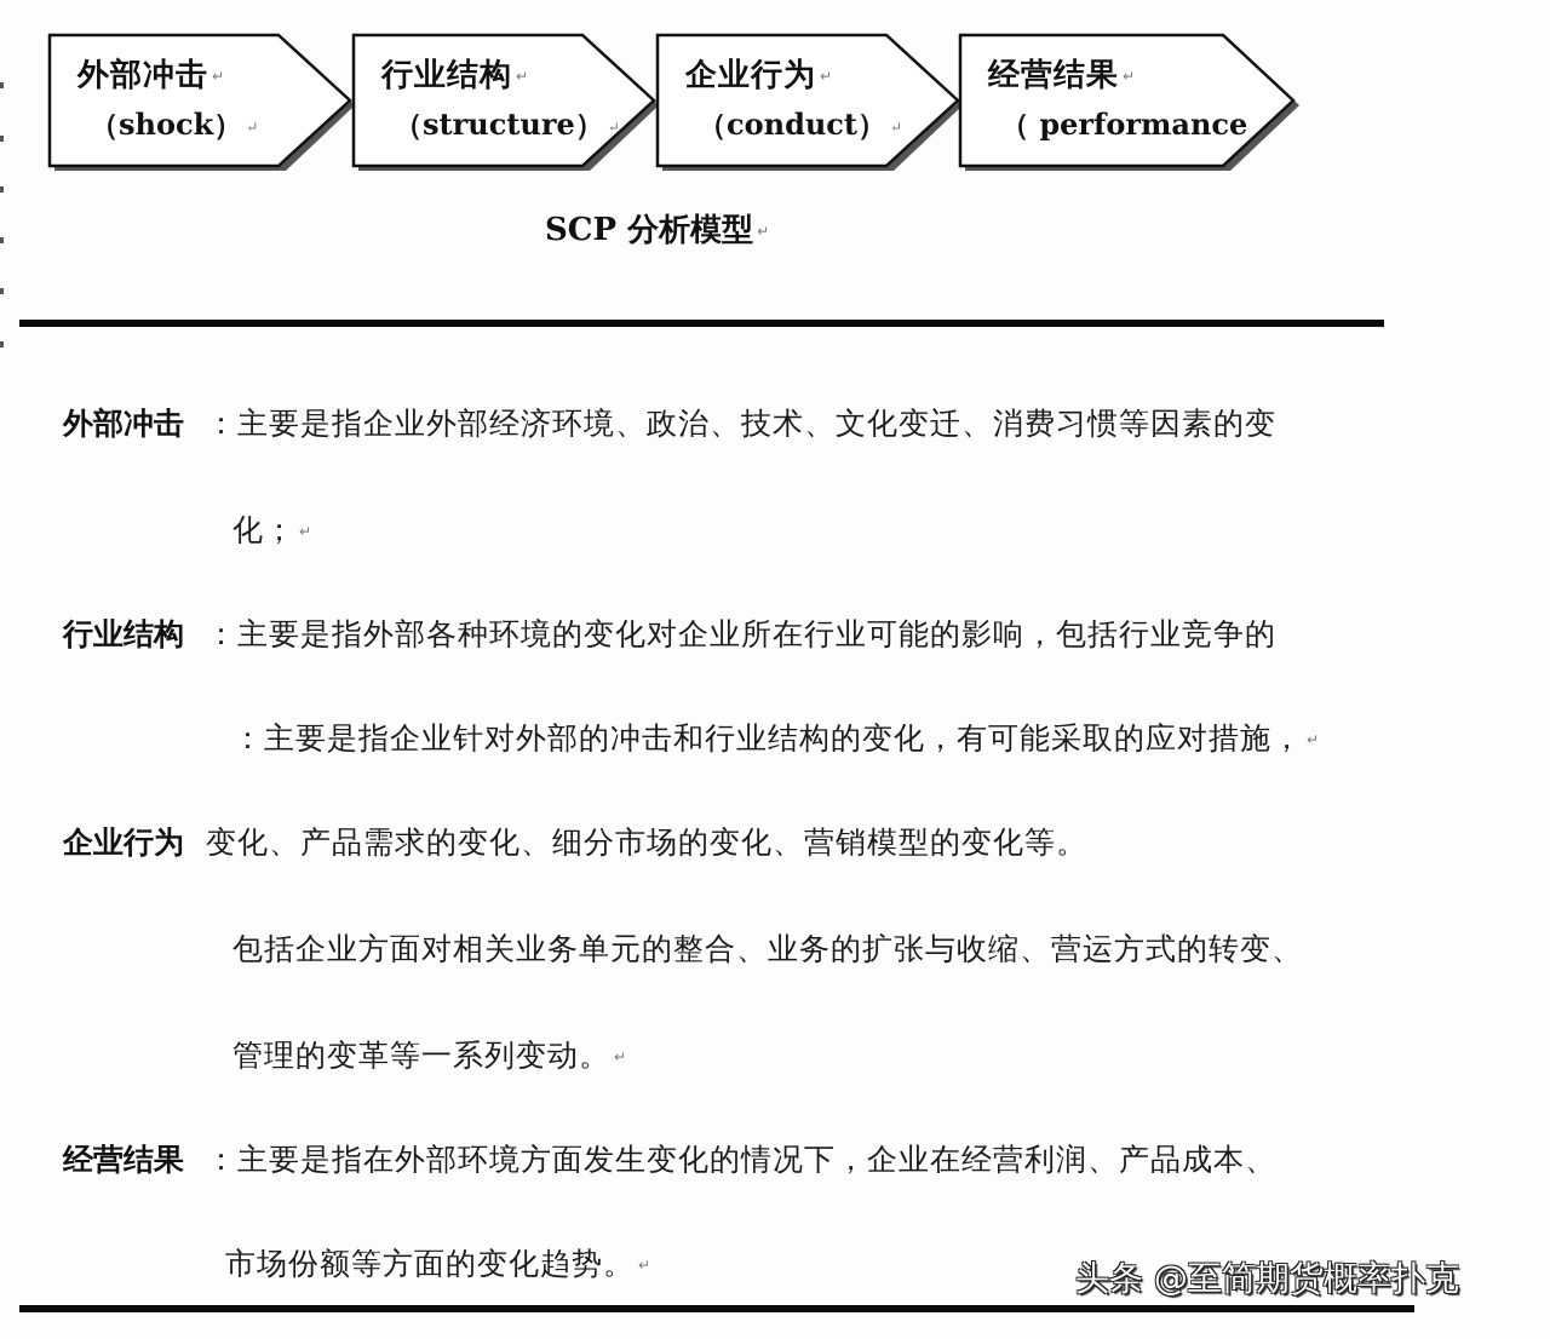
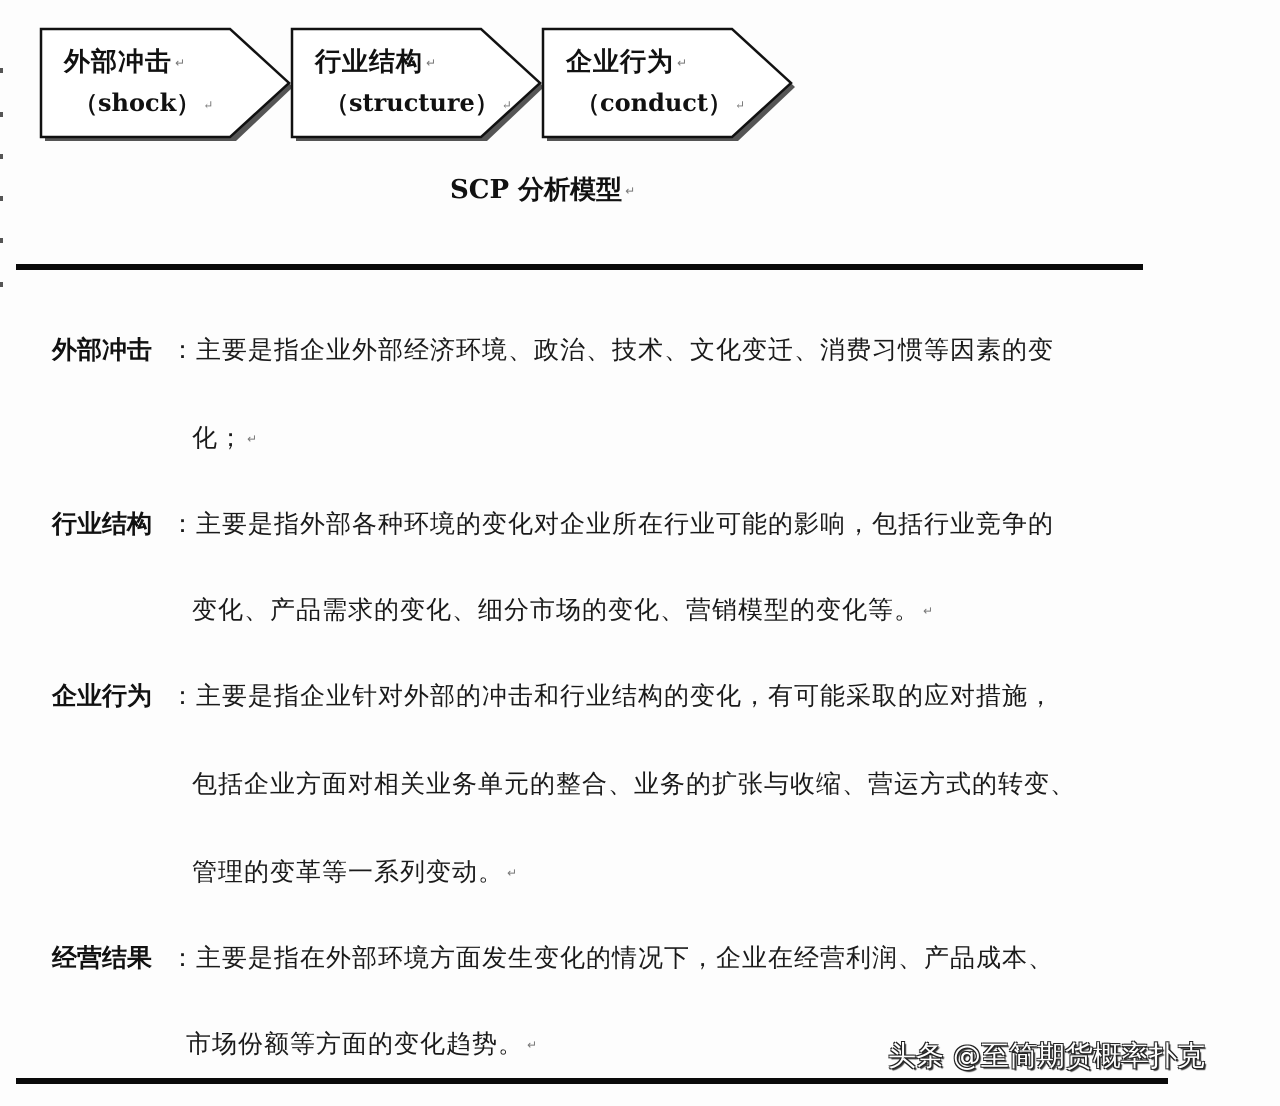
  外部冲击 ↵
  （shock） ↵
  行业结构 ↵
  （structure） ↵
  企业行为 ↵
  （conduct） ↵
- 经营结果 ↵
- （ performance
  SCP 分析模型 ↵
  外部冲击
  ：主要是指企业外部经济环境、政治、技术、文化变迁、消费习惯等因素的变
  化； ↵
  行业结构
  ：主要是指外部各种环境的变化对企业所在行业可能的影响，包括行业竞争的
- ：主要是指企业针对外部的冲击和行业结构的变化，有可能采取的应对措施， ↵
+ 变化、产品需求的变化、细分市场的变化、营销模型的变化等。 ↵
  企业行为
- 变化、产品需求的变化、细分市场的变化、营销模型的变化等。
+ ：主要是指企业针对外部的冲击和行业结构的变化，有可能采取的应对措施，
  包括企业方面对相关业务单元的整合、业务的扩张与收缩、营运方式的转变、
  管理的变革等一系列变动。 ↵
  经营结果
  ：主要是指在外部环境方面发生变化的情况下，企业在经营利润、产品成本、
  市场份额等方面的变化趋势。 ↵
  头条 @至简期货概率扑克
